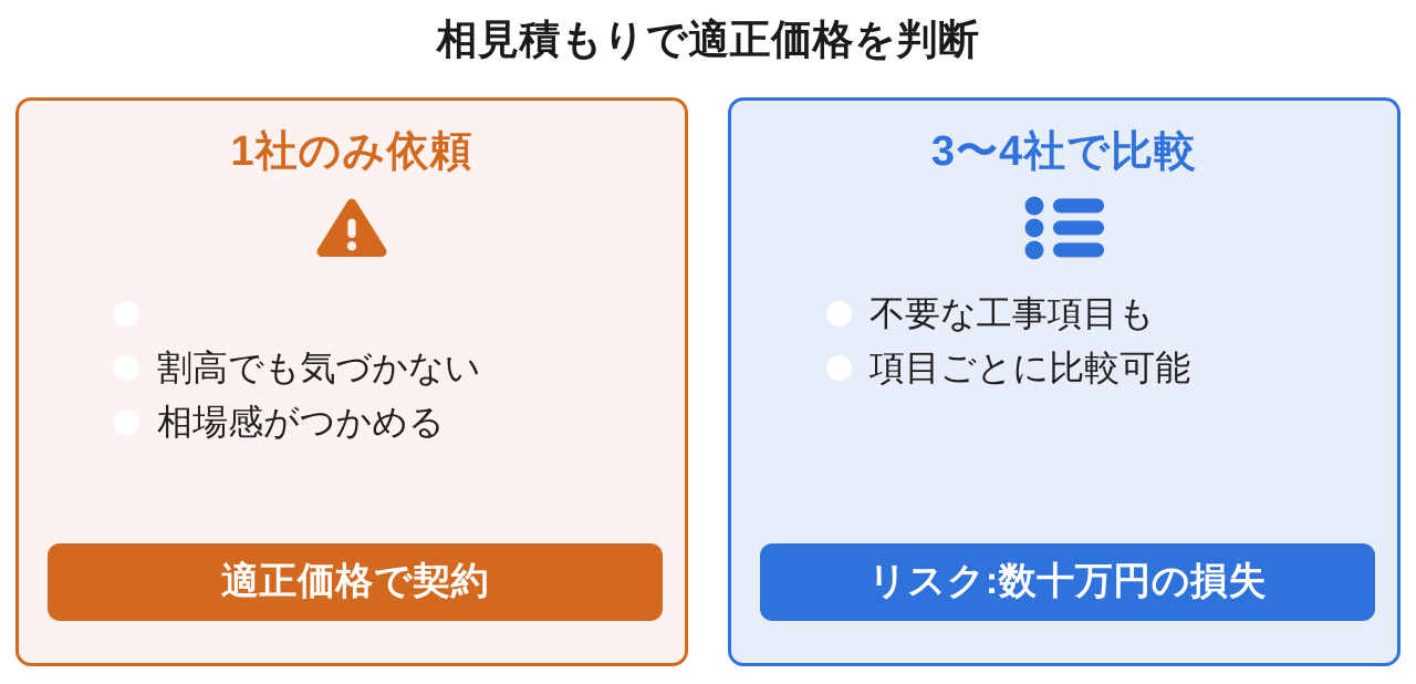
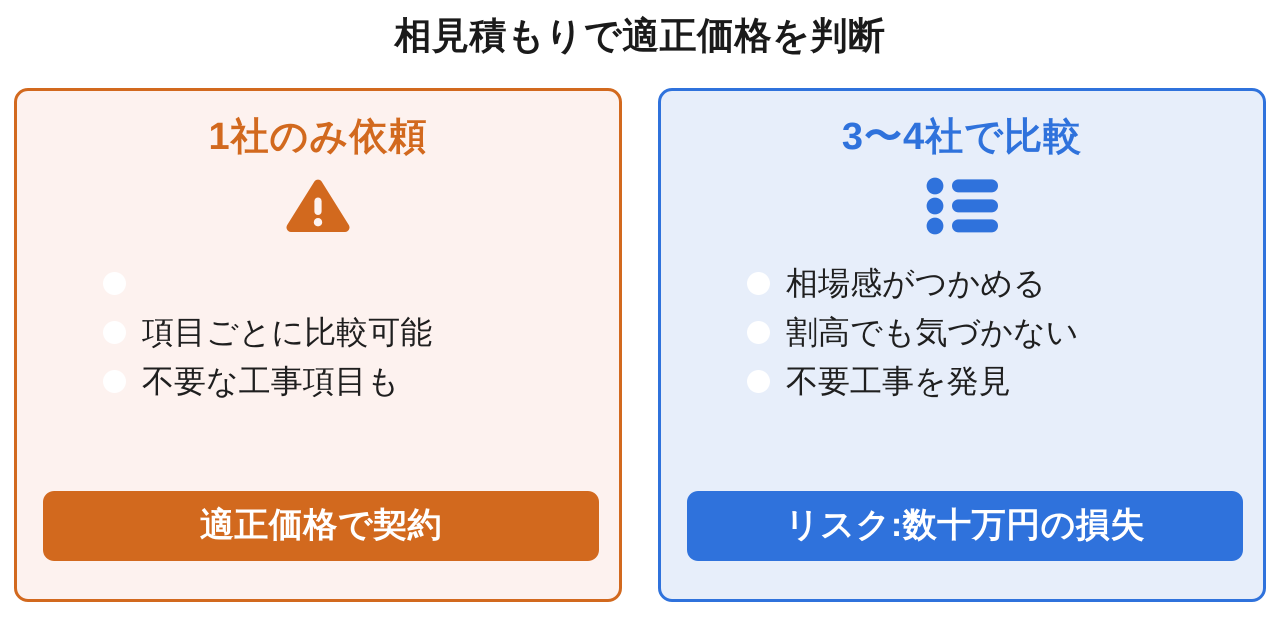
  相見積もりで適正価格を判断
  1社のみ依頼
- 割高でも気づかない
+ 項目ごとに比較可能
- 相場感がつかめる
+ 不要な工事項目も
  適正価格で契約
  3〜4社で比較
- 不要な工事項目も
+ 相場感がつかめる
- 項目ごとに比較可能
+ 割高でも気づかない
+ 不要工事を発見
  リスク:数十万円の損失
